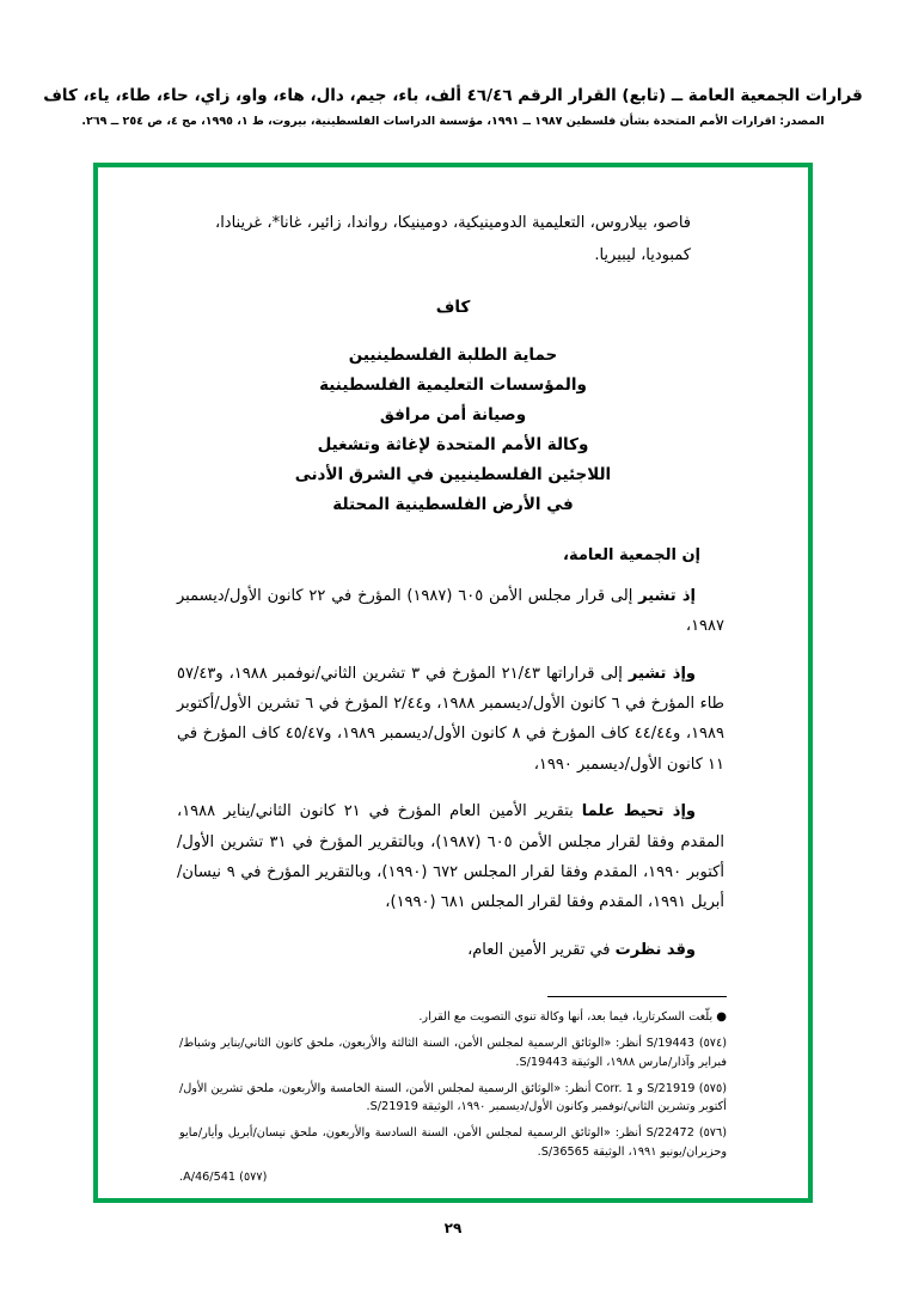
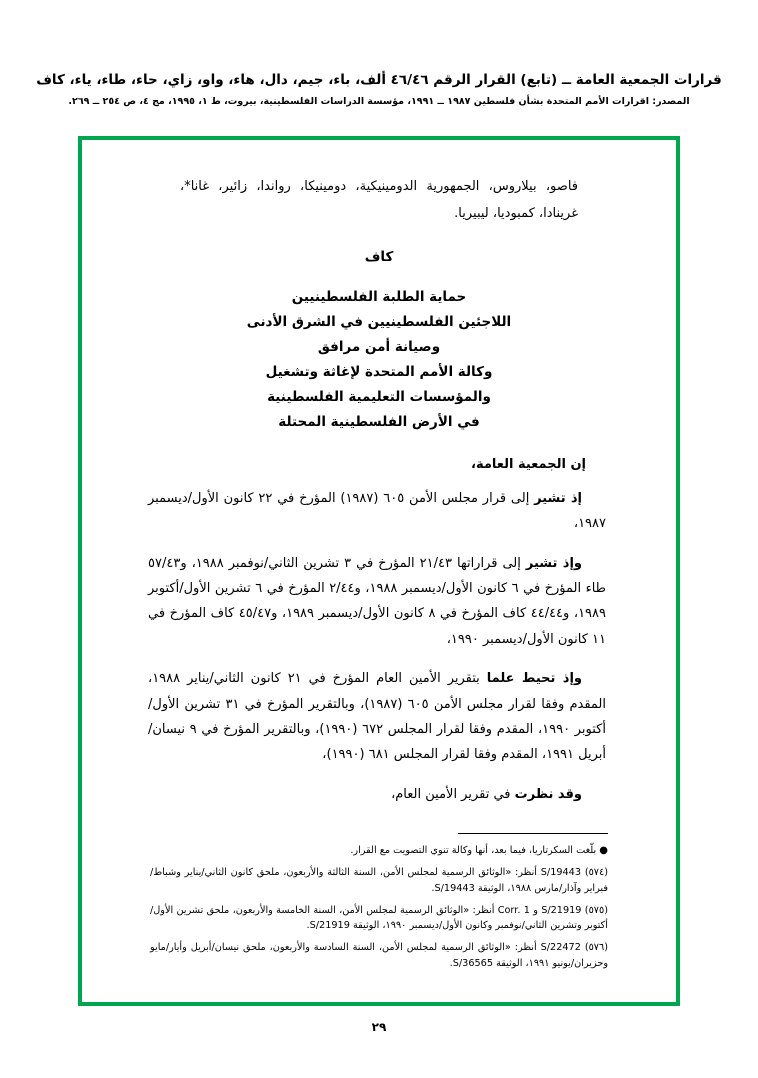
  قرارات الجمعية العامة ــ (تابع) القرار الرقم ٤٦/٤٦ ألف، باء، جيم، دال، هاء، واو، زاي، حاء، طاء، ياء، كاف
  المصدر: اقرارات الأمم المتحدة بشأن فلسطين ١٩٨٧ ــ ١٩٩١، مؤسسة الدراسات الفلسطينية، بيروت، ط ١، ١٩٩٥، مج ٤، ص ٢٥٤ ــ ٢٦٩.
- فاصو، بيلاروس، التعليمية الدومينيكية، دومينيكا، رواندا، زائير، غانا*، غرينادا، كمبوديا، ليبيريا.
+ فاصو، بيلاروس، الجمهورية الدومينيكية، دومينيكا، رواندا، زائير، غانا*، غرينادا، كمبوديا، ليبيريا.
  كاف
  حماية الطلبة الفلسطينيين
- والمؤسسات التعليمية الفلسطينية
+ اللاجئين الفلسطينيين في الشرق الأدنى
  وصيانة أمن مرافق
  وكالة الأمم المتحدة لإغاثة وتشغيل
- اللاجئين الفلسطينيين في الشرق الأدنى
+ والمؤسسات التعليمية الفلسطينية
  في الأرض الفلسطينية المحتلة
  إن الجمعية العامة،
  إذ تشير إلى قرار مجلس الأمن ٦٠٥ (١٩٨٧) المؤرخ في ٢٢ كانون الأول/ديسمبر ١٩٨٧،
  وإذ تشير إلى قراراتها ٢١/٤٣ المؤرخ في ٣ تشرين الثاني/نوفمبر ١٩٨٨، و٥٧/٤٣ طاء المؤرخ في ٦ كانون الأول/ديسمبر ١٩٨٨، و٢/٤٤ المؤرخ في ٦ تشرين الأول/أكتوبر ١٩٨٩، و٤٤/٤٤ كاف المؤرخ في ٨ كانون الأول/ديسمبر ١٩٨٩، و٤٥/٤٧ كاف المؤرخ في ١١ كانون الأول/ديسمبر ١٩٩٠،
  وإذ تحيط علما بتقرير الأمين العام المؤرخ في ٢١ كانون الثاني/يناير ١٩٨٨، المقدم وفقا لقرار مجلس الأمن ٦٠٥ (١٩٨٧)، وبالتقرير المؤرخ في ٣١ تشرين الأول/أكتوبر ١٩٩٠، المقدم وفقا لقرار المجلس ٦٧٢ (١٩٩٠)، وبالتقرير المؤرخ في ٩ نيسان/أبريل ١٩٩١، المقدم وفقا لقرار المجلس ٦٨١ (١٩٩٠)،
  وقد نظرت في تقرير الأمين العام،
  ● بلّغت السكرتاريا، فيما بعد، أنها وكالة تنوي التصويت مع القرار.
  (٥٧٤) S/19443 أنظر: «الوثائق الرسمية لمجلس الأمن، السنة الثالثة والأربعون، ملحق كانون الثاني/يناير وشباط/فبراير وآذار/مارس ١٩٨٨، الوثيقة S/19443.
  (٥٧٥) S/21919 و Corr. 1 أنظر: «الوثائق الرسمية لمجلس الأمن، السنة الخامسة والأربعون، ملحق تشرين الأول/أكتوبر وتشرين الثاني/نوفمبر وكانون الأول/ديسمبر ١٩٩٠، الوثيقة S/21919.
  (٥٧٦) S/22472 أنظر: «الوثائق الرسمية لمجلس الأمن، السنة السادسة والأربعون، ملحق نيسان/أبريل وأيار/مايو وحزيران/يونيو ١٩٩١، الوثيقة S/36565.
- (٥٧٧) A/46/541.
  ٢٩
